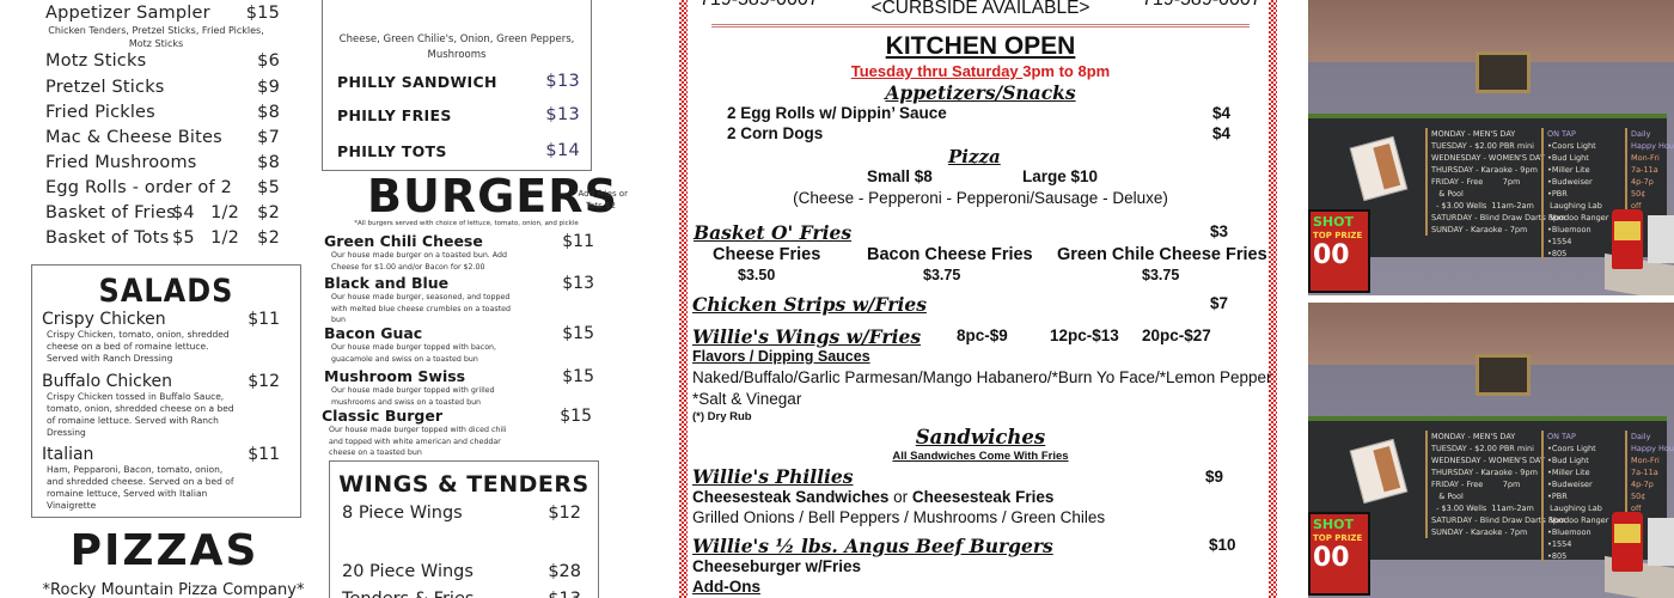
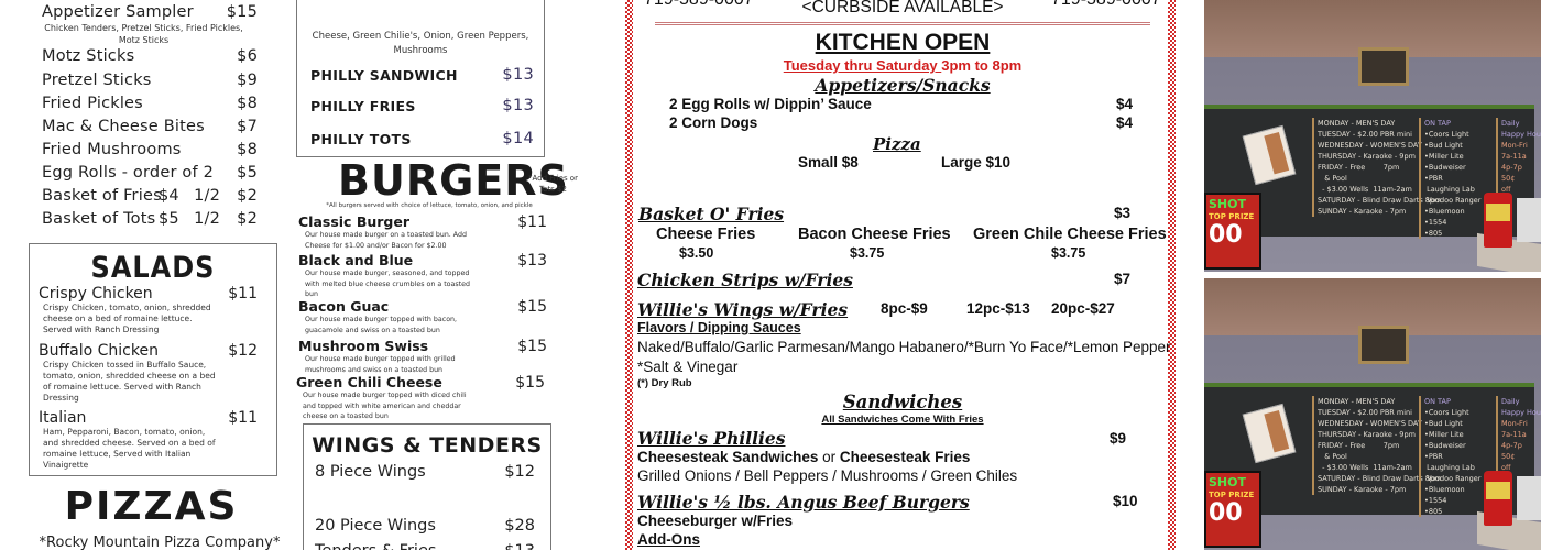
  Appetizer Sampler
  $15
  Chicken Tenders, Pretzel Sticks, Fried Pickles, Motz Sticks
  Motz Sticks
  $6
  Pretzel Sticks
  $9
  Fried Pickles
  $8
  Mac & Cheese Bites
  $7
  Fried Mushrooms
  $8
  Egg Rolls - order of 2
  $5
  Basket of Fries
  $4
  1/2
  $2
  Basket of Tots
  $5
  1/2
  $2
  SALADS
  Crispy Chicken
  $11
  Crispy Chicken, tomato, onion, shredded cheese on a bed of romaine lettuce. Served with Ranch Dressing
  Buffalo Chicken
  $12
  Crispy Chicken tossed in Buffalo Sauce, tomato, onion, shredded cheese on a bed of romaine lettuce. Served with Ranch Dressing
  Italian
  $11
  Ham, Pepparoni, Bacon, tomato, onion, and shredded cheese. Served on a bed of romaine lettuce, Served with Italian Vinaigrette
  PIZZAS
  *Rocky Mountain Pizza Company*
  Cheese, Green Chilie's, Onion, Green Peppers, Mushrooms
  PHILLY SANDWICH
  $13
  PHILLY FRIES
  $13
  PHILLY TOTS
  $14
  BURGER
  *Add Fries or Tots $2
- Green Chili Cheese
+ Classic Burger
  $11
  Black and Blue
  $13
  Bacon Guac
  $15
  Mushroom Swiss
  $15
- Classic Burger
+ Green Chili Cheese
  $15
  WINGS & TENDERS
  8 Piece Wings
  $12
  20 Piece Wings
  $28
  <CURBSIDE AVAILABLE>
  KITCHEN OPEN
  Tuesday thru Saturday 3pm to 8pm
  Appetizers/Snacks
  2 Egg Rolls w/ Dippin’ Sauce
  $4
  2 Corn Dogs
  $4
  Pizza
  Small $8
  Large $10
- (Cheese - Pepperoni - Pepperoni/Sausage - Deluxe)
  Basket O' Fries
  $3
  Cheese Fries
  Bacon Cheese Fries
  Green Chile Cheese Fries
  $3.50
  $3.75
  $3.75
  Chicken Strips w/Fries
  $7
  Willie's Wings w/Fries
  8pc-$9
  12pc-$13
  20pc-$27
  Flavors / Dipping Sauces
  Naked/Buffalo/Garlic Parmesan/Mango Habanero/*Burn Yo Face/*Lemon Pepper
  *Salt & Vinegar
  (*) Dry Rub
  Sandwiches
  All Sandwiches Come With Fries
  Willie's Phillies
  $9
  Cheesesteak Sandwiches or Cheesesteak Fries
  Grilled Onions / Bell Peppers / Mushrooms / Green Chiles
  Willie's ½ lbs. Angus Beef Burgers
  $10
  Cheeseburger w/Fries
  Add-Ons
  MONDAY - MEN'S DAY
  TUESDAY - $2.00 PBR mini
  WEDNESDAY - WOMEN'S DAY
  THURSDAY - Karaoke - 9pm
  FRIDAY - Free 7pm
  & Pool
  - $3.00 Wells 11am-2am
  SATURDAY - Blind Draw Darts 8pm
  SUNDAY - Karaoke - 7pm
  ON TAP
  •Coors Light
  •Bud Light
  •Miller Lite
  •Budweiser
  •PBR
  Laughing Lab
  Voodoo Ranger
  •Bluemoon
  •1554
  •805
  Daily
  Happy Hou
  Mon-Fri
  7a-11a
  4p-7p
  50¢
  off
  SHOT
  TOP PRIZE
  00
  MONDAY - MEN'S DAY
  TUESDAY - $2.00 PBR mini
  WEDNESDAY - WOMEN'S DAY
  THURSDAY - Karaoke - 9pm
  FRIDAY - Free 7pm
  & Pool
  - $3.00 Wells 11am-2am
  SATURDAY - Blind Draw Darts 8pm
  SUNDAY - Karaoke - 7pm
  ON TAP
  •Coors Light
  •Bud Light
  •Miller Lite
  •Budweiser
  •PBR
  Laughing Lab
  Voodoo Ranger
  •Bluemoon
  •1554
  •805
  Daily
  Happy Hou
  Mon-Fri
  7a-11a
  4p-7p
  50¢
  off
  SHOT
  TOP PRIZE
  00
